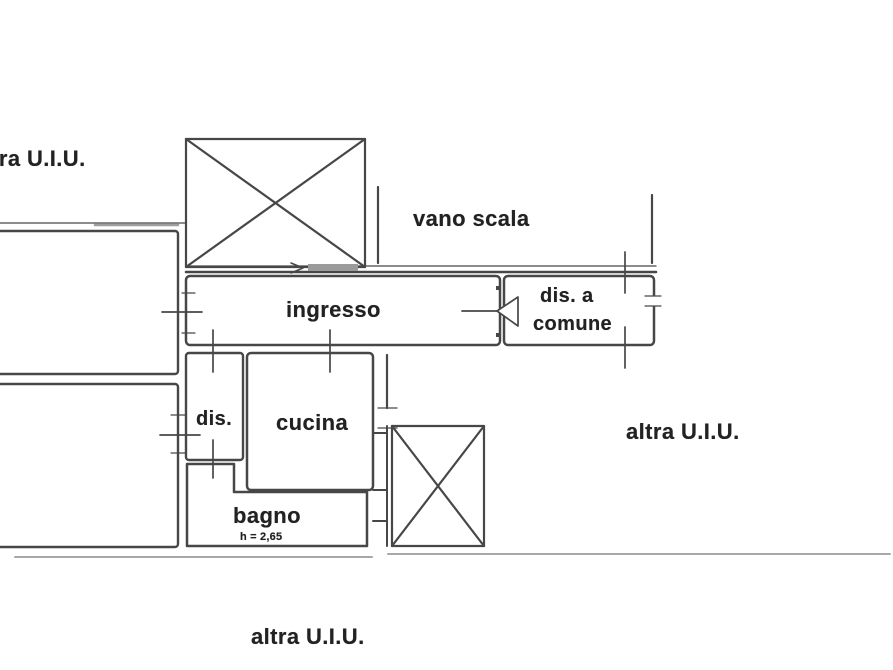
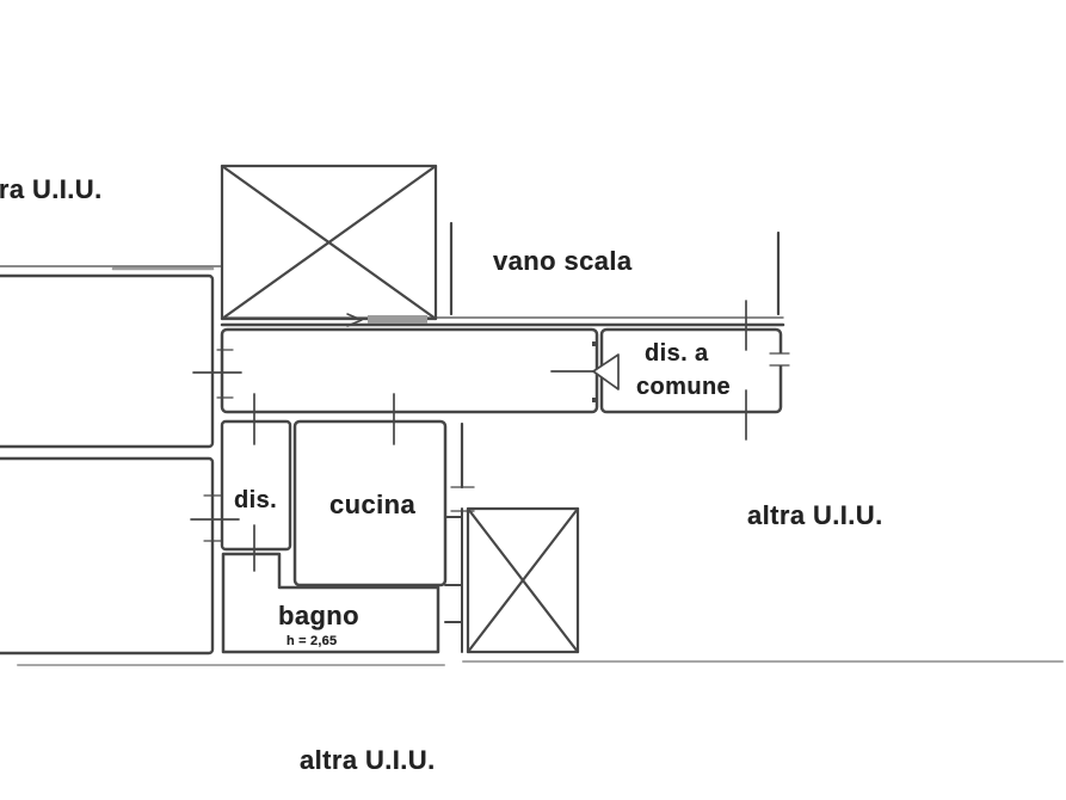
  ra U.I.U.
  vano scala
- ingresso
  dis. a
  comune
  dis.
  cucina
  bagno
  h = 2,65
  altra U.I.U.
  altra U.I.U.
